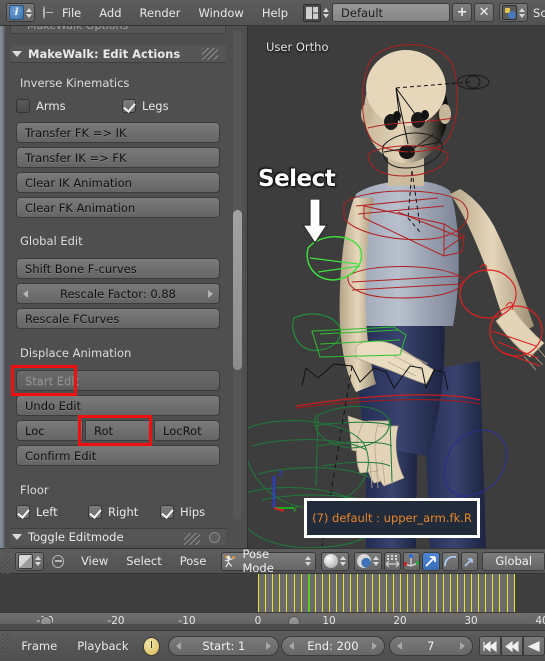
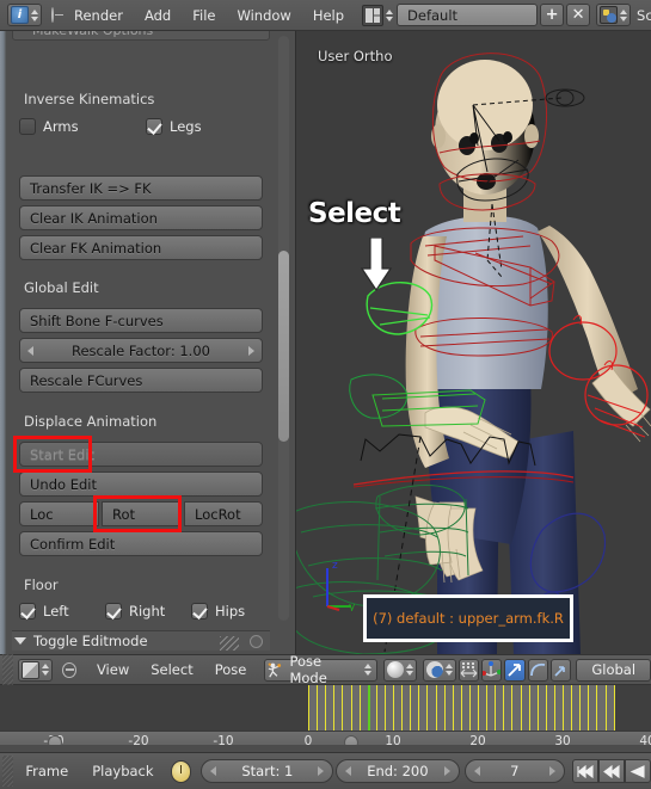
  i
- File
+ Render
  Add
- Render
+ File
  Window
  Help
  Default
  +
  ✕
  MakeWalk Options
- MakeWalk: Edit Actions
  Inverse Kinematics
  Arms
  Legs
- Transfer FK => IK
  Transfer IK => FK
  Clear IK Animation
  Clear FK Animation
  Global Edit
  Shift Bone F-curves
- Rescale Factor: 0.88
+ Rescale Factor: 1.00
  Rescale FCurves
  Displace Animation
  Start Edit
  Undo Edit
  Loc
  Rot
  LocRot
  Confirm Edit
  Floor
  Left
  Right
  Hips
  Toggle Editmode
  User Ortho
  Select
  z
  y
  (7) default : upper_arm.fk.R
  View
  Select
  Pose
  Pose Mode
  Global
  -20
  -10
  0
  10
  20
  30
  Frame
  Playback
  Start: 1
  End: 200
  7
